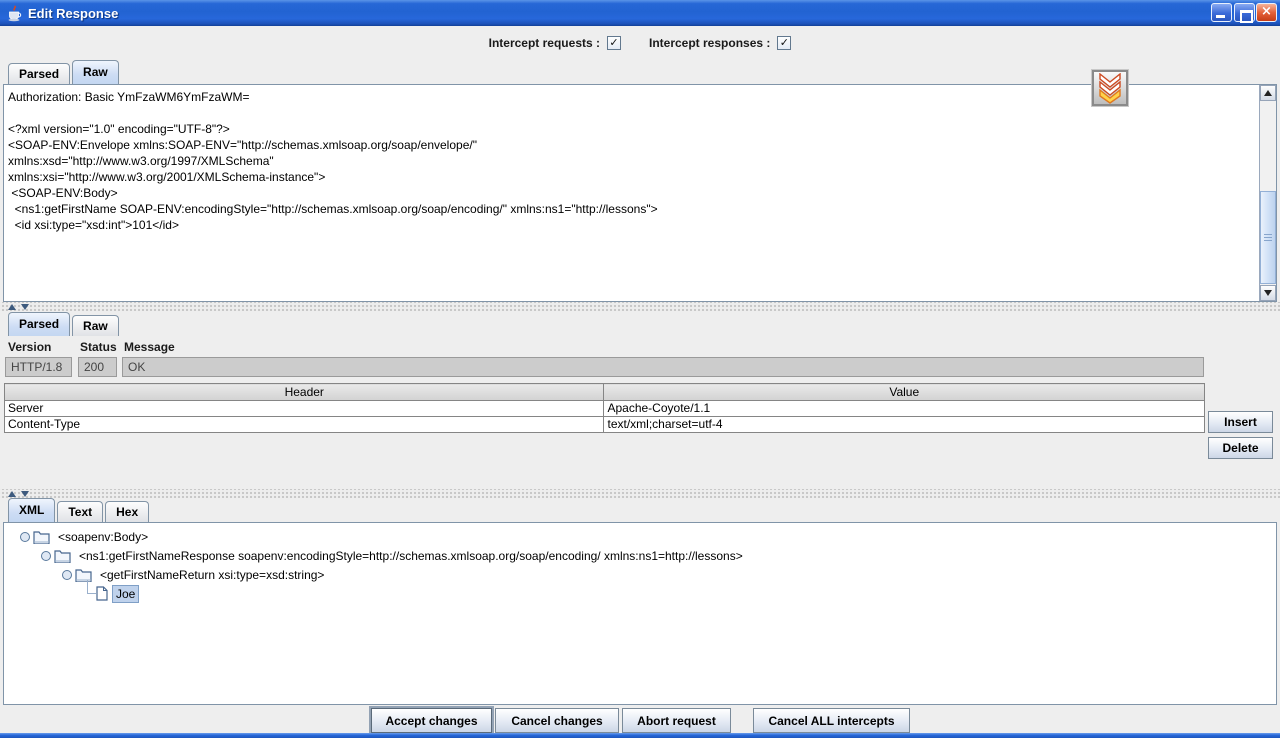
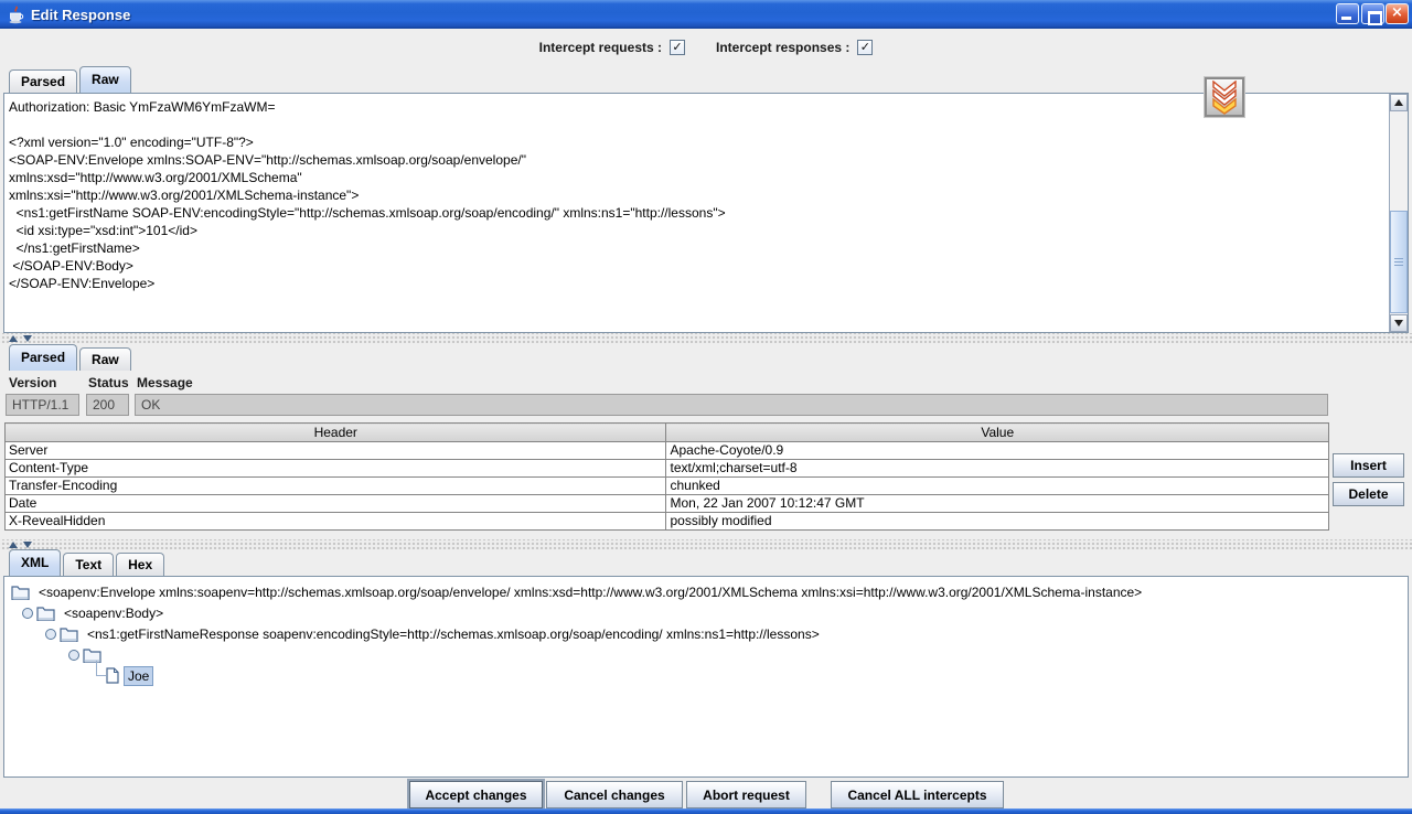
  Edit Response
  ×
  Intercept requests :
  ✓
  Intercept responses :
  ✓
  Parsed
  Raw
  Authorization: Basic YmFzaWM6YmFzaWM=
  <?xml version="1.0" encoding="UTF-8"?>
  <SOAP-ENV:Envelope xmlns:SOAP-ENV="http://schemas.xmlsoap.org/soap/envelope/"
- xmlns:xsd="http://www.w3.org/1997/XMLSchema"
+ xmlns:xsd="http://www.w3.org/2001/XMLSchema"
  xmlns:xsi="http://www.w3.org/2001/XMLSchema-instance">
- <SOAP-ENV:Body>
  <ns1:getFirstName SOAP-ENV:encodingStyle="http://schemas.xmlsoap.org/soap/encoding/" xmlns:ns1="http://lessons">
  <id xsi:type="xsd:int">101</id>
+ </ns1:getFirstName>
+ </SOAP-ENV:Body>
+ </SOAP-ENV:Envelope>
  Parsed
  Raw
  Version
  Status
  Message
- HTTP/1.8
+ HTTP/1.1
  200
  OK
  Header	Value
- Server	Apache-Coyote/1.1
+ Server	Apache-Coyote/0.9
- Content-Type	text/xml;charset=utf-4
+ Content-Type	text/xml;charset=utf-8
+ Transfer-Encoding	chunked
+ Date	Mon, 22 Jan 2007 10:12:47 GMT
+ X-RevealHidden	possibly modified
  Insert
  Delete
  XML
  Text
  Hex
+ <soapenv:Envelope xmlns:soapenv=http://schemas.xmlsoap.org/soap/envelope/ xmlns:xsd=http://www.w3.org/2001/XMLSchema xmlns:xsi=http://www.w3.org/2001/XMLSchema-instance>
  <soapenv:Body>
  <ns1:getFirstNameResponse soapenv:encodingStyle=http://schemas.xmlsoap.org/soap/encoding/ xmlns:ns1=http://lessons>
- <getFirstNameReturn xsi:type=xsd:string>
  Joe
  Accept changes
  Cancel changes
  Abort request
  Cancel ALL intercepts
